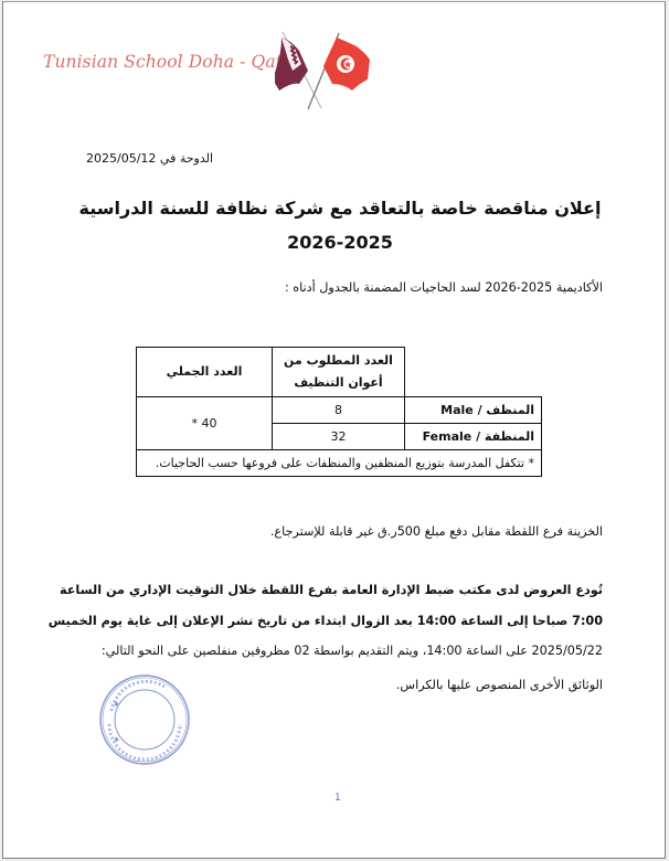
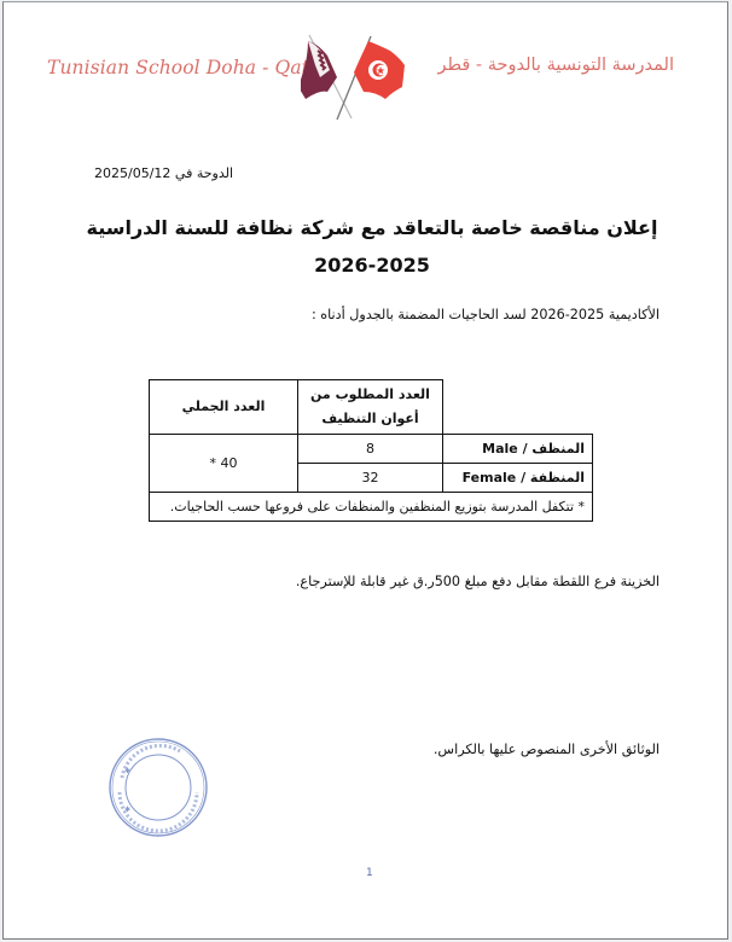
  Tunisian School Doha - Qa
+ المدرسة التونسية بالدوحة - قطر
  الدوحة في 2025/05/12
  إعلان مناقصة خاصة بالتعاقد مع شركة نظافة للسنة الدراسية
  2026-2025
  الأكاديمية 2025-2026 لسد الحاجيات المضمنة بالجدول أدناه :
  	العدد المطلوب من أعوان التنظيف	العدد الجملي
  المنظف / Male	8	40 *
  المنظفة / Female	32
  * تتكفل المدرسة بتوزيع المنظفين والمنظفات على فروعها حسب الحاجيات.
  الخزينة فرع اللقطة مقابل دفع مبلغ 500ر.ق غير قابلة للإسترجاع.
- تُودع العروض لدى مكتب ضبط الإدارة العامة بفرع اللقطة خلال التوقيت الإداري من الساعة
- 7:00 صباحا إلى الساعة 14:00 بعد الزوال ابتداء من تاريخ نشر الإعلان إلى غاية يوم الخميس
- 2025/05/22 على الساعة 14:00، ويتم التقديم بواسطة 02 مظروفين منفلصين على النحو التالي:
  الوثائق الأخرى المنصوص عليها بالكراس.
  1
